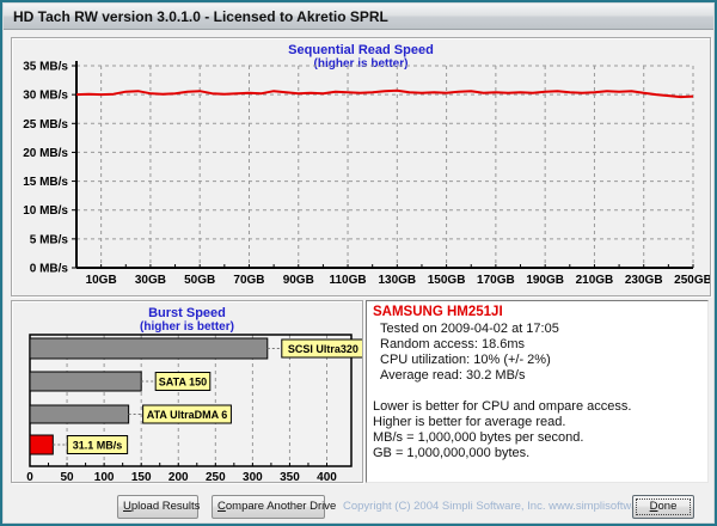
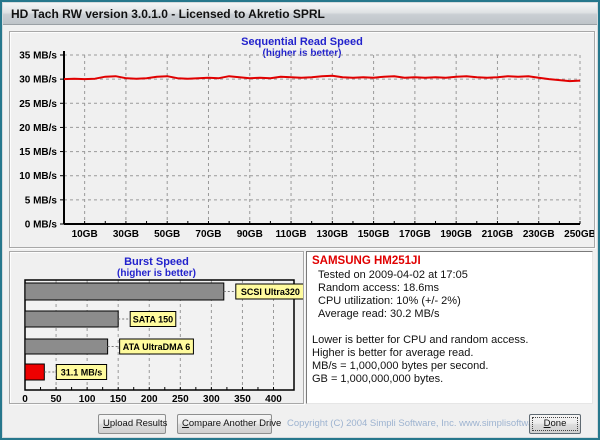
  HD Tach RW version 3.0.1.0 - Licensed to Akretio SPRL
  Sequential Read Speed
  (higher is better)
  0 MB/s
  5 MB/s
  10 MB/s
  15 MB/s
  20 MB/s
  25 MB/s
  30 MB/s
  35 MB/s
  10GB
  30GB
  50GB
  70GB
  90GB
  110GB
  130GB
  150GB
  170GB
  190GB
  210GB
  230GB
  250GB
  Burst Speed
  (higher is better)
  0
  50
  100
  150
  200
  250
  300
  350
  400
  SCSI Ultra320
  SATA 150
  ATA UltraDMA 6
  31.1 MB/s
  SAMSUNG HM251JI
  Tested on 2009-04-02 at 17:05
  Random access: 18.6ms
  CPU utilization: 10% (+/- 2%)
  Average read: 30.2 MB/s
- Lower is better for CPU and ompare access.
+ Lower is better for CPU and random access.
  Higher is better for average read.
  MB/s = 1,000,000 bytes per second.
  GB = 1,000,000,000 bytes.
  Upload Results
  Compare Another Drive
  Copyright (C) 2004 Simpli Software, Inc. www.simplisoftw
  Done
